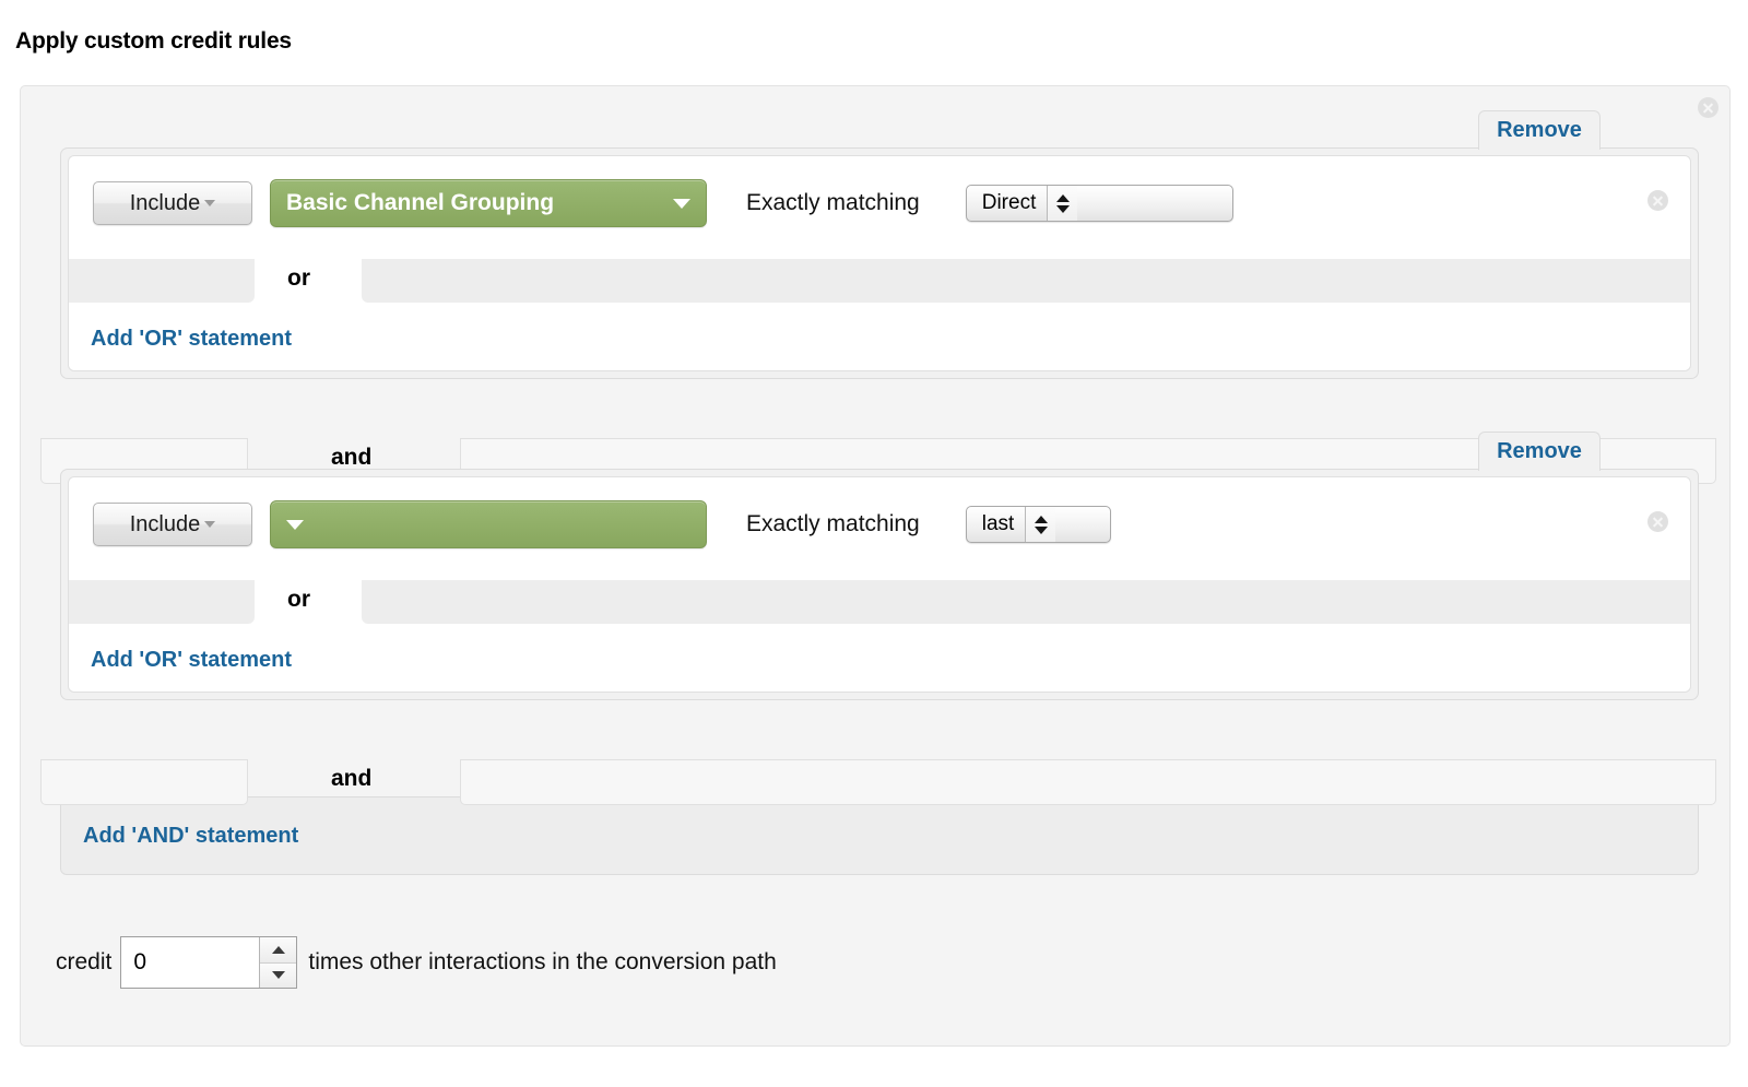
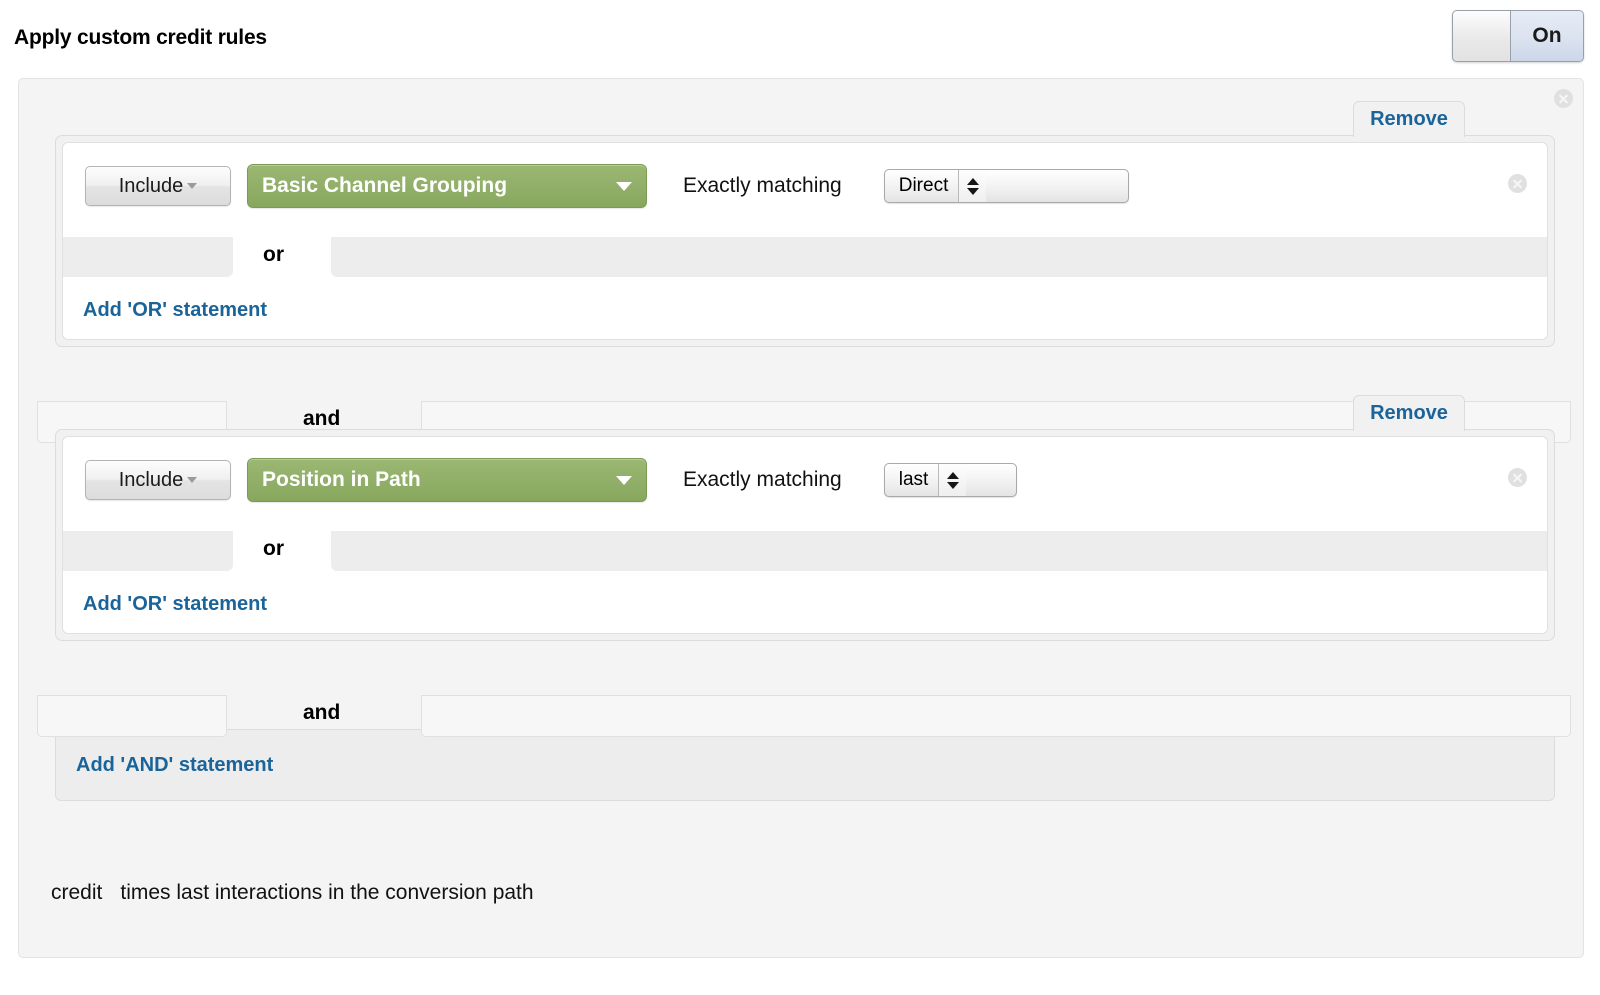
  Apply custom credit rules
+ On
  Remove
  Include
  Basic Channel Grouping
  Exactly matching
  Direct
  or
  Add 'OR' statement
  and
  Remove
  Include
+ Position in Path
  Exactly matching
  last
  or
  Add 'OR' statement
  and
  Add 'AND' statement
  credit
- 0
- times other interactions in the conversion path
+ times last interactions in the conversion path
